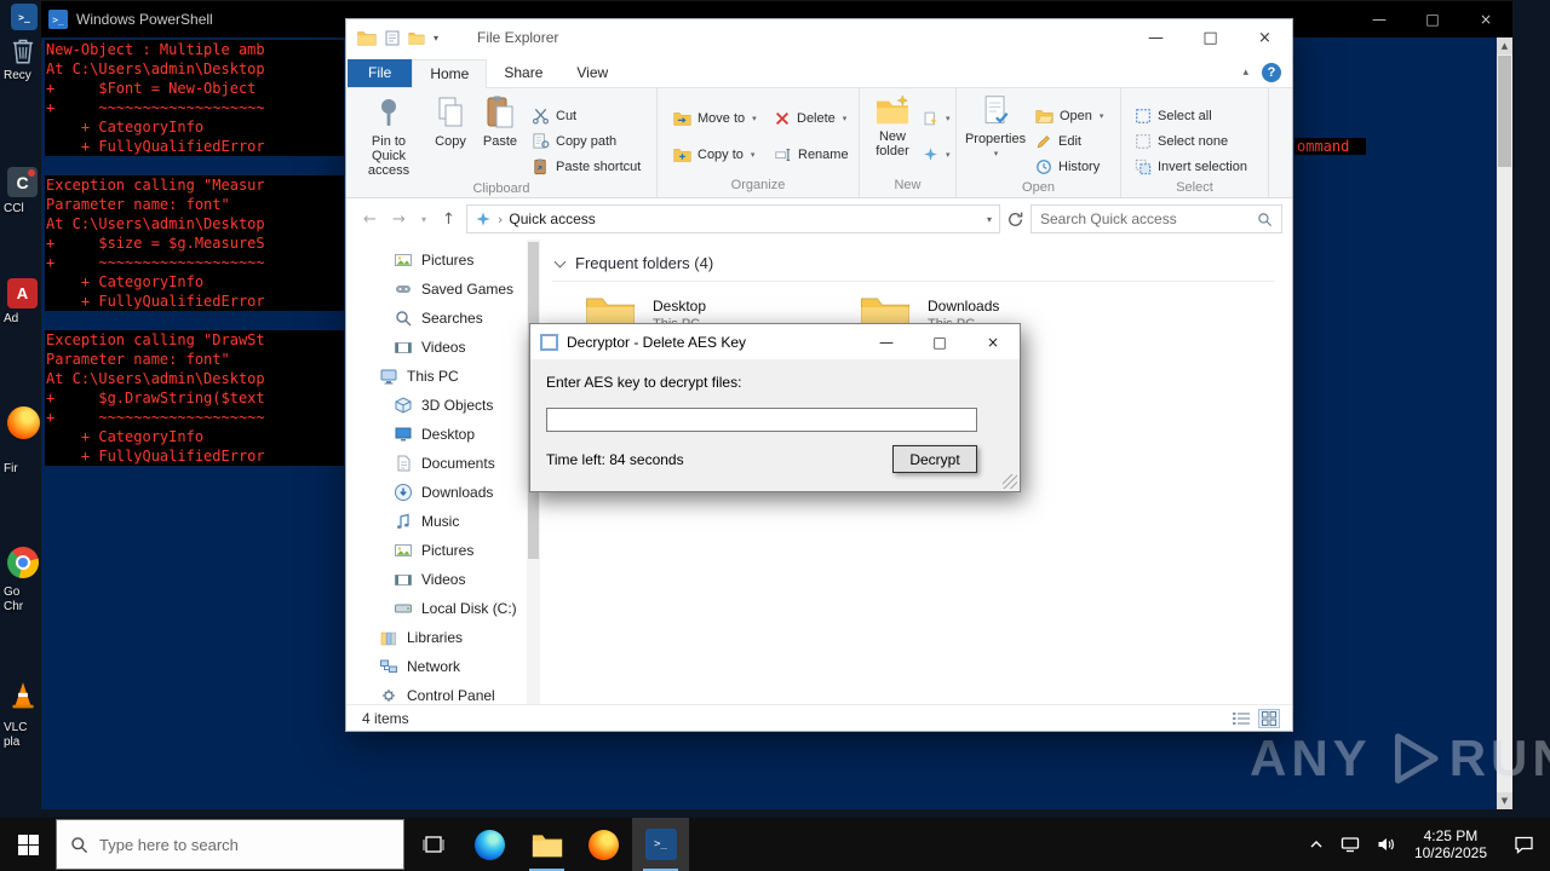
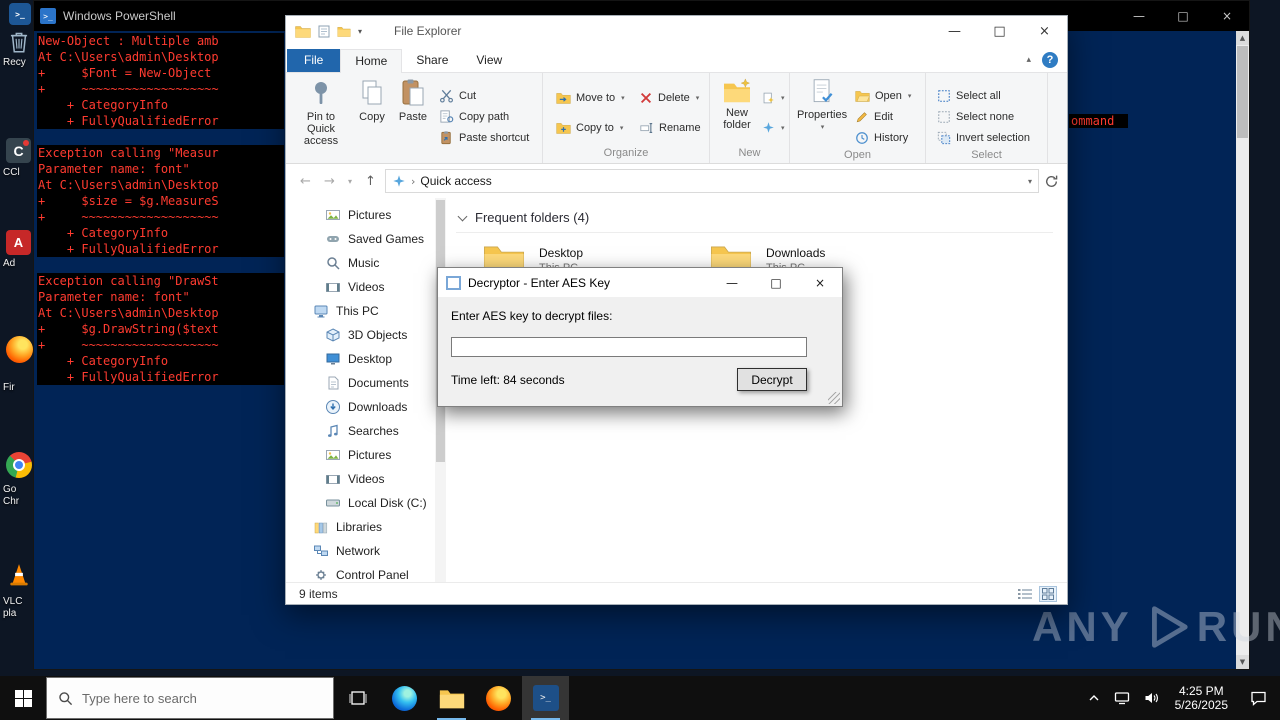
  >_
  Recy
  C
  CCl
  A
  Ad
  Fir
  Go
  Chr
  VLC
  pla
  >_
  Windows PowerShell
  —
  □
  ×
  New-Object : Multiple amb
  At C:\Users\admin\Desktop
  + $Font = New-Object
  + ~~~~~~~~~~~~~~~~~~~
  + CategoryInfo
  + FullyQualifiedError
  Exception calling "Measur
  Parameter name: font"
  At C:\Users\admin\Desktop
  + $size = $g.MeasureS
  + ~~~~~~~~~~~~~~~~~~~
  + CategoryInfo
  + FullyQualifiedError
  Exception calling "DrawSt
  Parameter name: font"
  At C:\Users\admin\Desktop
  + $g.DrawString($text
  + ~~~~~~~~~~~~~~~~~~~
  + CategoryInfo
  + FullyQualifiedError
  ommand
  ▲
  ▼
  ANY
  ▾
  File Explorer
  —
  □
  ×
  File
  Home
  Share
  View
  ▴
  ?
  Pin to Quick access
  Copy
  Paste
  Cut
  Copy path
  Paste shortcut
- Clipboard
  Move to
  ▾
  Copy to
  ▾
  Delete
  ▾
  Rename
  Organize
  New folder
  ▾
  ▾
  New
  Properties
  ▾
  Open
  ▾
  Edit
  History
  Open
  Select all
  Select none
  Invert selection
  Select
  ←
  →
  ▾
  ↑
  ›
  Quick access
  ▾
- Search Quick access
  Pictures
  Saved Games
- Searches
+ Music
  Videos
  This PC
  3D Objects
  Desktop
  Documents
  Downloads
- Music
+ Searches
  Pictures
  Videos
  Local Disk (C:)
  Libraries
  Network
  Control Panel
  Frequent folders (4)
  Desktop
  Downloads
- 4 items
+ 9 items
- Decryptor - Delete AES Key
+ Decryptor - Enter AES Key
  —
  □
  ×
  Enter AES key to decrypt files:
  Time left: 84 seconds
  Decrypt
  Type here to search
  >_
  4:25 PM
- 10/26/2025
+ 5/26/2025
